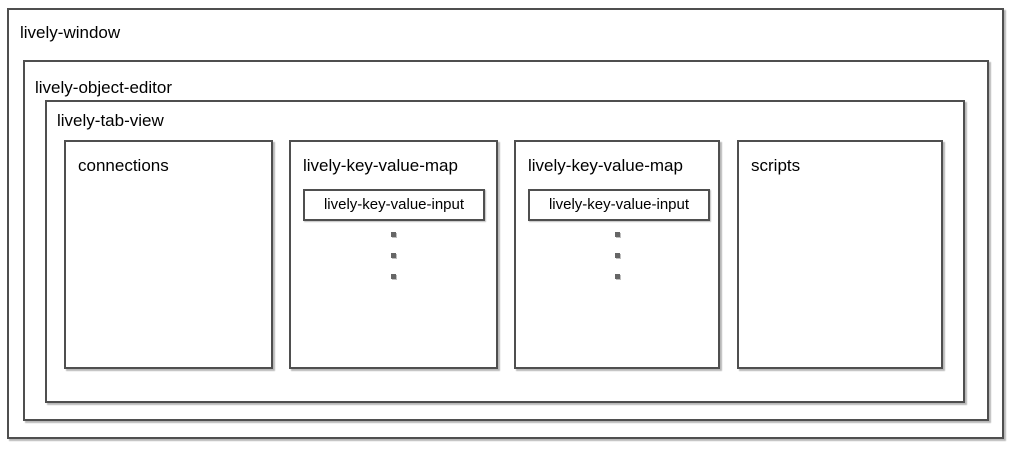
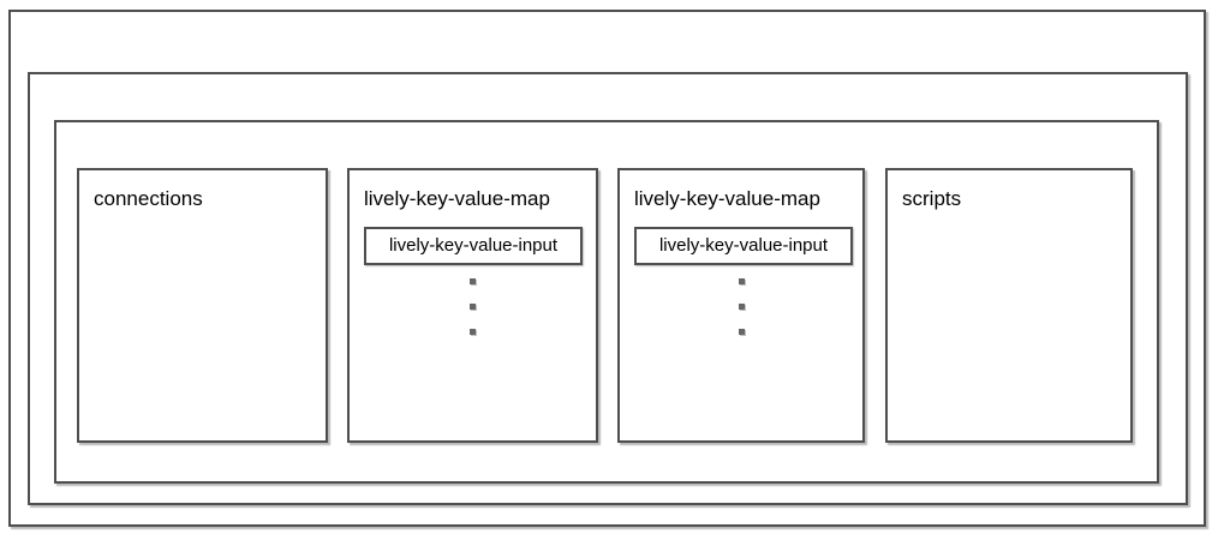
- lively-window
- lively-object-editor
- lively-tab-view
  connections
  lively-key-value-map
  lively-key-value-input
  lively-key-value-map
  lively-key-value-input
  scripts
